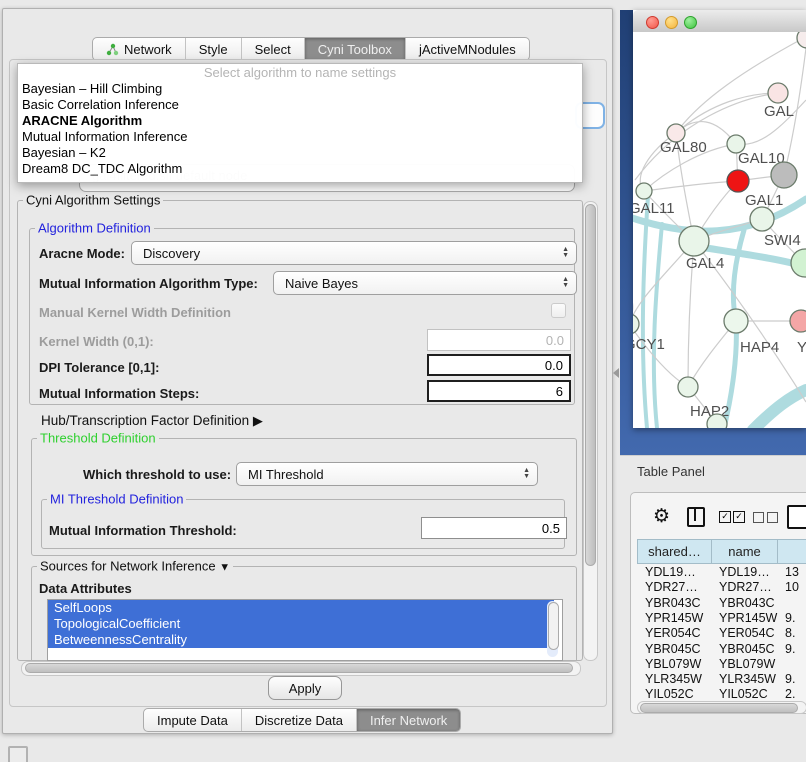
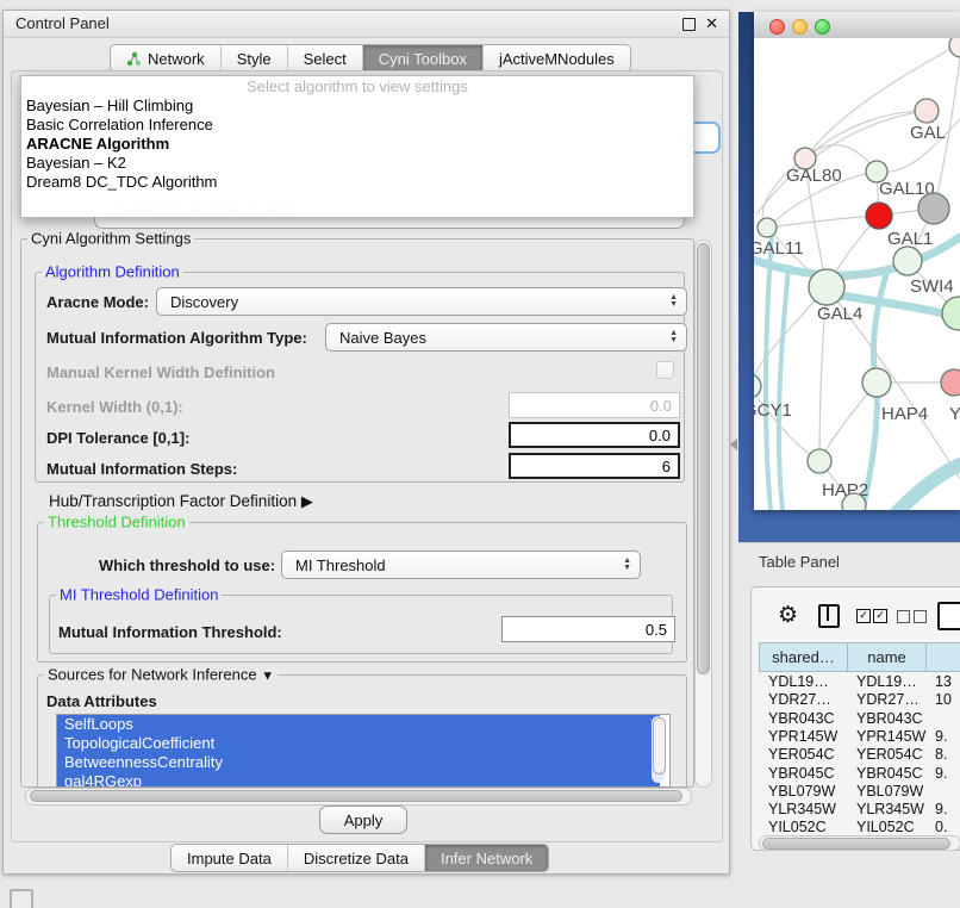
  GAL
  GAL80
  GAL10
  GAL11
  GAL1
  SWI4
  GAL4
  CY1
  HAP4
  Y
  HAP2
  Table Panel
  ⚙
  ✓
  ✓
  shared…
  name
  YDL19…
  YDL19…
  13
  YDR27…
  YDR27…
  10
  YBR043C
  YBR043C
  YPR145W
  YPR145W
  9.
  YER054C
  YER054C
  8.
  YBR045C
  YBR045C
  9.
  YBL079W
  YBL079W
  YLR345W
  YLR345W
  9.
  YIL052C
  YIL052C
- 2.
+ 0.
+ Control Panel
+ ✕
  Network
  Style
  Select
  Cyni Toolbox
  jActiveMNodules
- Select algorithm to name settings
+ Select algorithm to view settings
  Bayesian – Hill Climbing
  Basic Correlation Inference
  ARACNE Algorithm
- Mutual Information Inference
  Bayesian – K2
  Dream8 DC_TDC Algorithm
  Cyni Algorithm Settings
  Algorithm Definition
  Aracne Mode:
  Discovery
  Mutual Information Algorithm Type:
  Naive Bayes
  Manual Kernel Width Definition
  Kernel Width (0,1):
  0.0
  DPI Tolerance [0,1]:
  0.0
  Mutual Information Steps:
  6
  Hub/Transcription Factor Definition ▶
  Threshold Definition
  Which threshold to use:
  MI Threshold
  MI Threshold Definition
  Mutual Information Threshold:
  0.5
  Sources for Network Inference ▼
  Data Attributes
  SelfLoops
  TopologicalCoefficient
  BetweennessCentrality
+ gal4RGexp
  Apply
  Impute Data
  Discretize Data
  Infer Network
